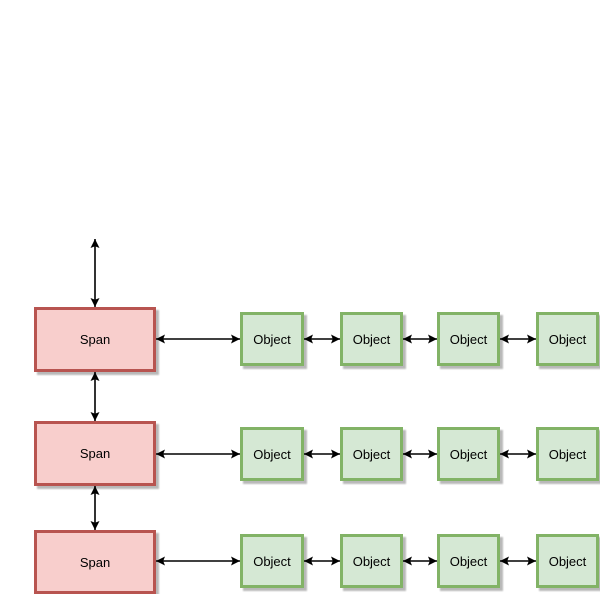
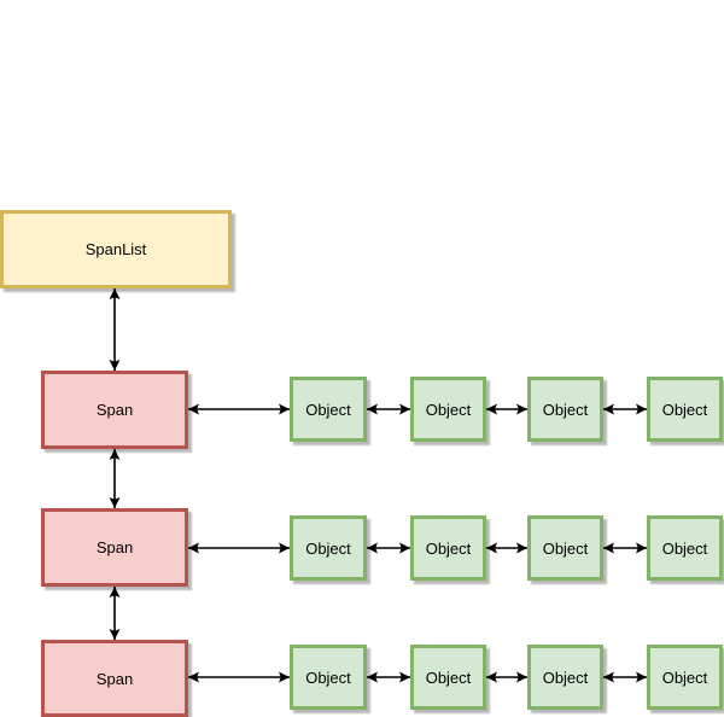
+ SpanList
  Span
  Span
  Span
  Object
  Object
  Object
  Object
  Object
  Object
  Object
  Object
  Object
  Object
  Object
  Object
